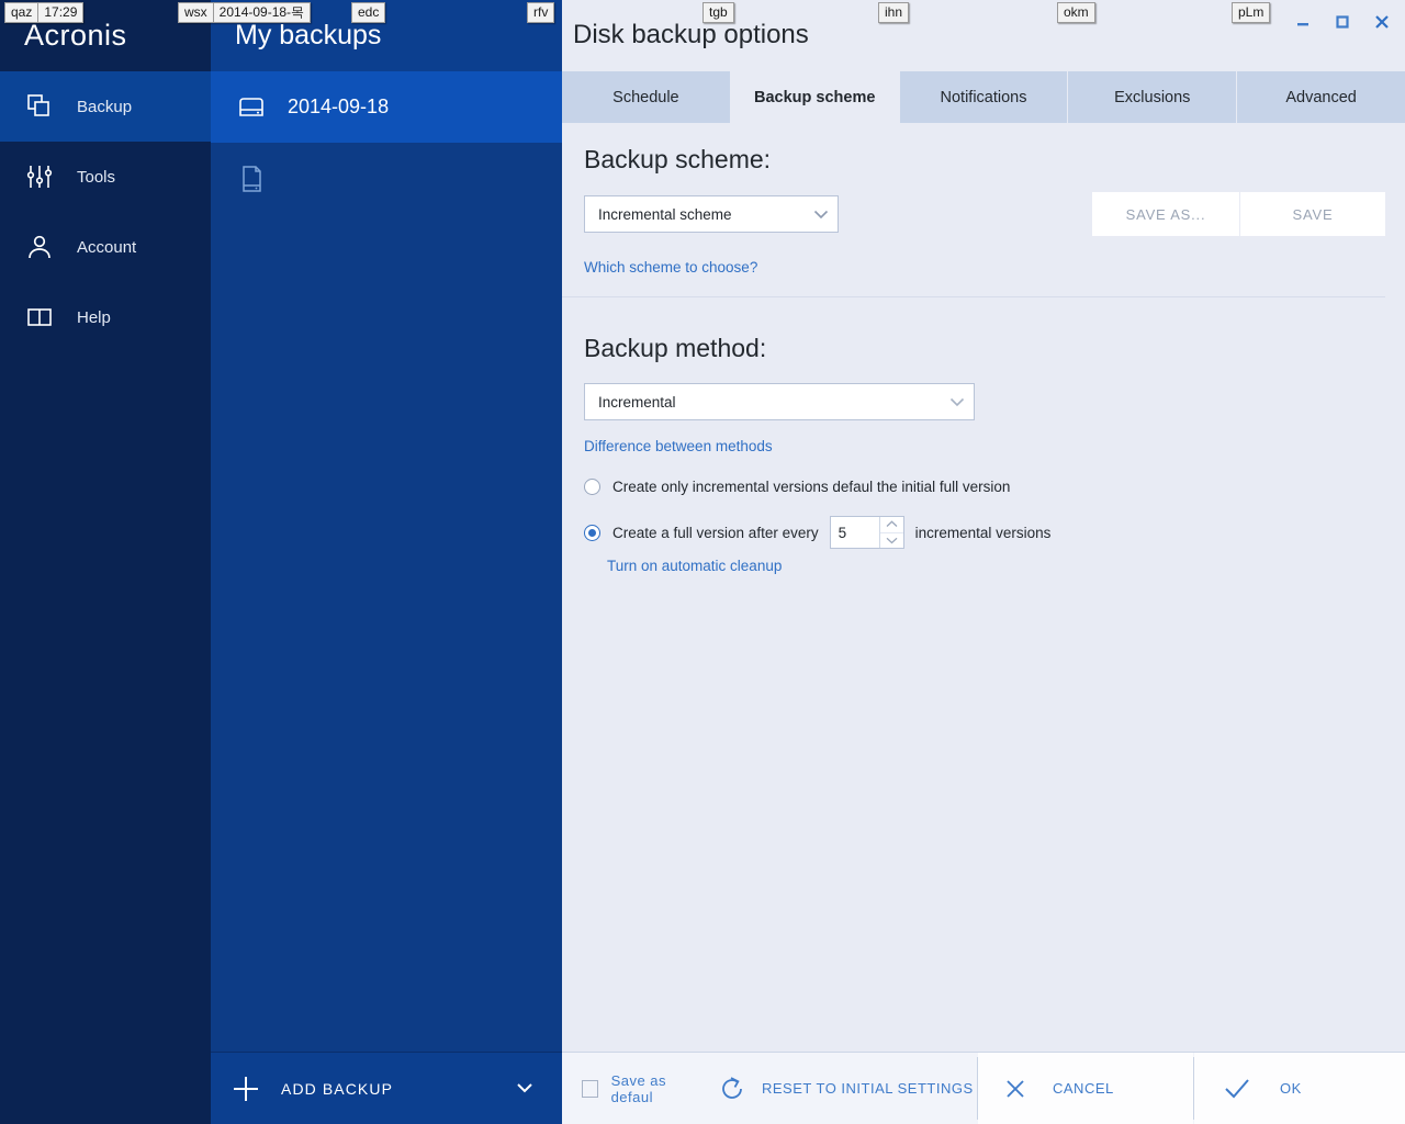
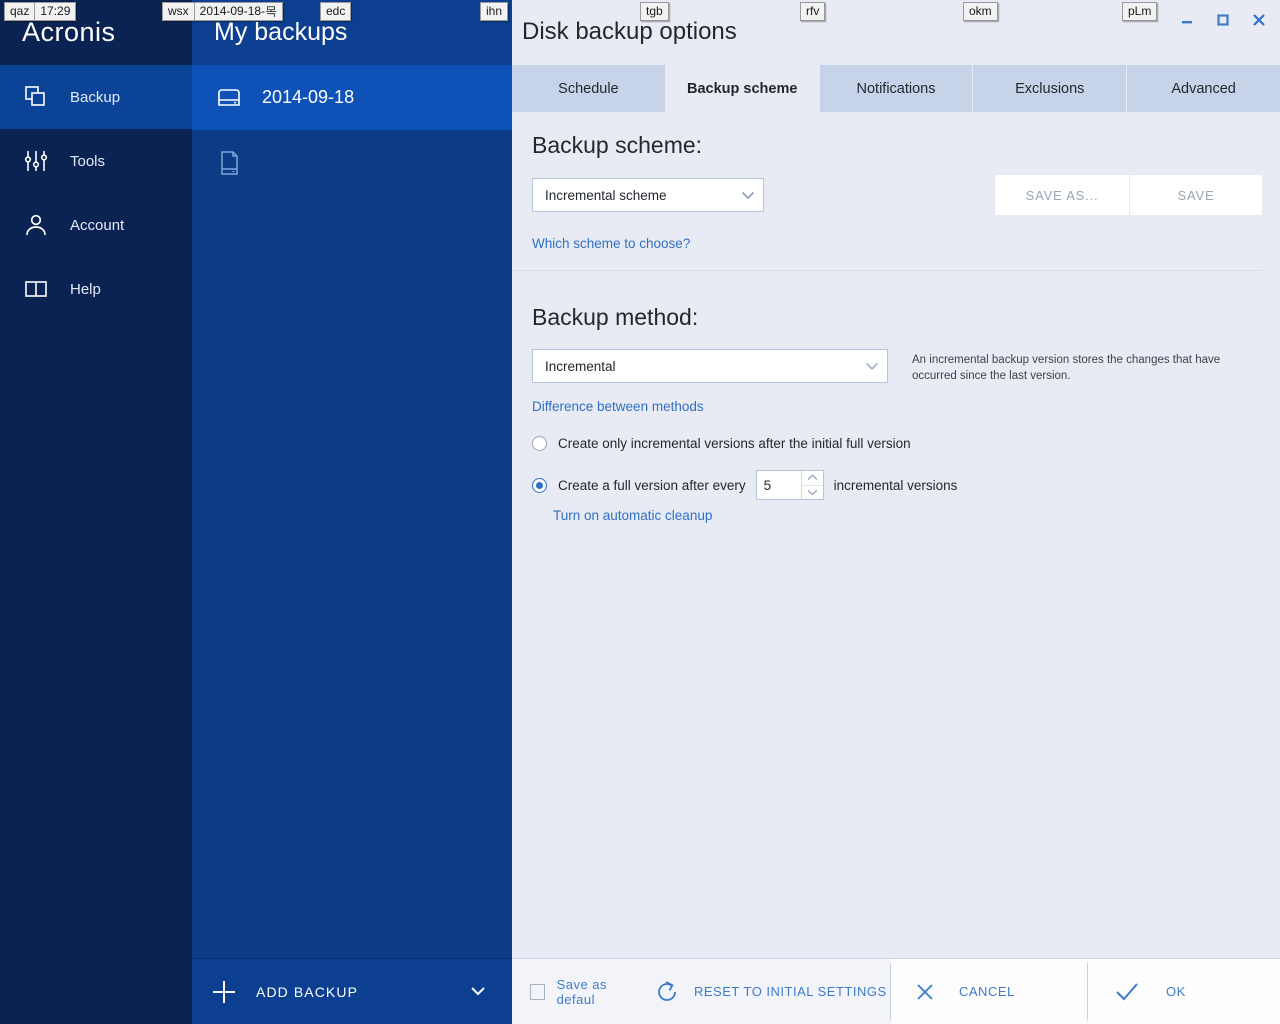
  Acronis
  Backup
  Tools
  Account
  Help
  My backups
  2014-09-18
  ADD BACKUP
  Disk backup options
  Schedule
  Backup scheme
  Notifications
  Exclusions
  Advanced
  Backup scheme:
  Incremental scheme
  Which scheme to choose?
  SAVE AS...
  SAVE
  Backup method:
  Incremental
+ An incremental backup version stores the changes that have occurred since the last version.
  Difference between methods
- Create only incremental versions defaul the initial full version
+ Create only incremental versions after the initial full version
  Create a full version after every
  5
  incremental versions
  Turn on automatic cleanup
  Save as defaul
  RESET TO INITIAL SETTINGS
  CANCEL
  OK
  qaz
  17:29
  wsx
  2014-09-18-목
  edc
- rfv
+ ihn
  tgb
- ihn
+ rfv
  okm
  pLm
